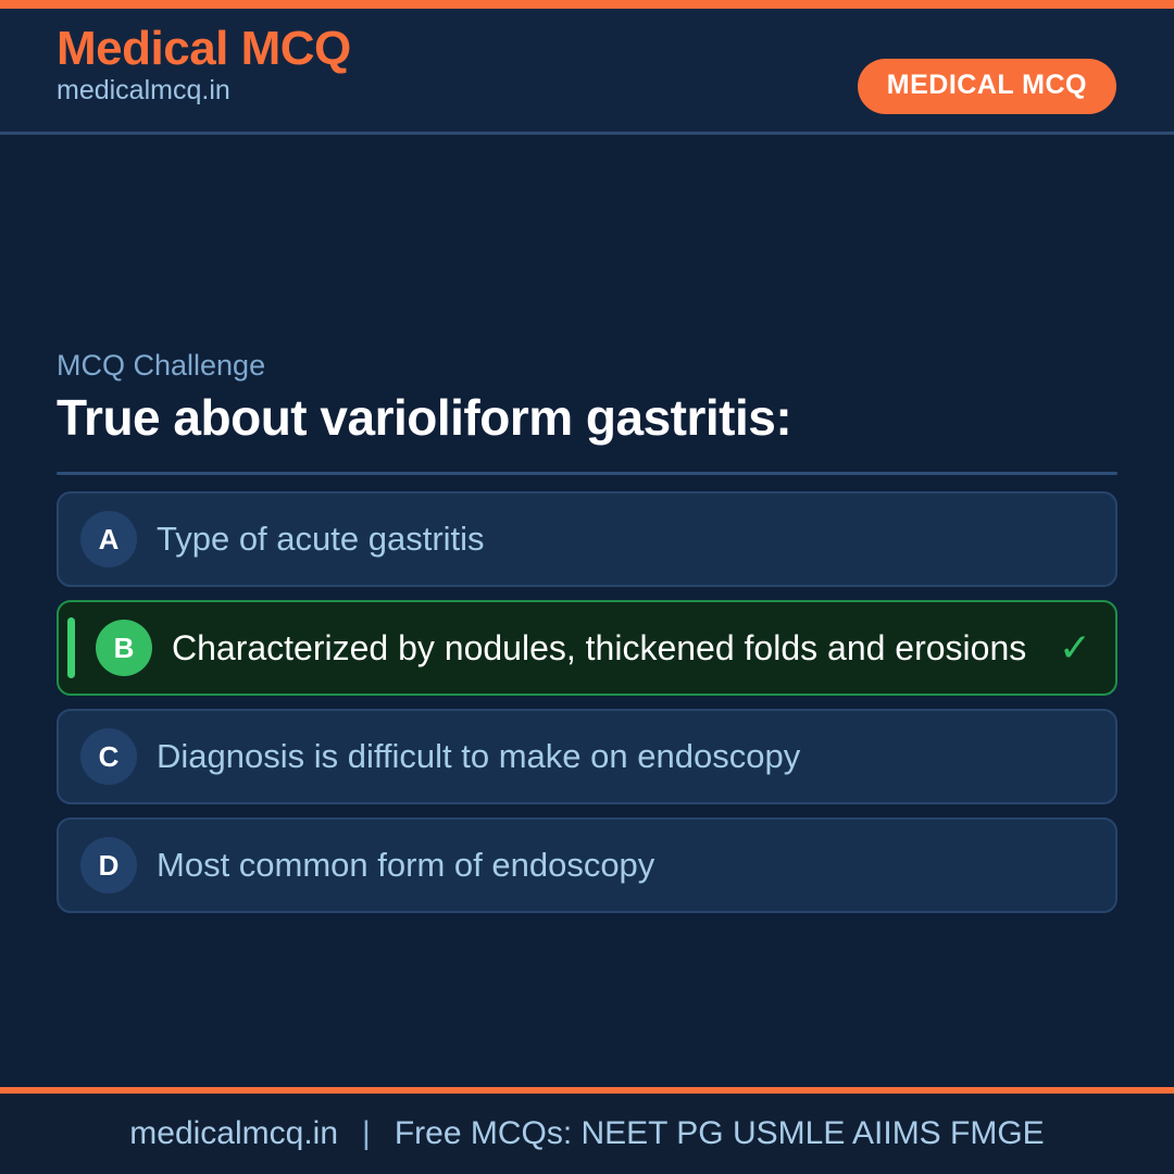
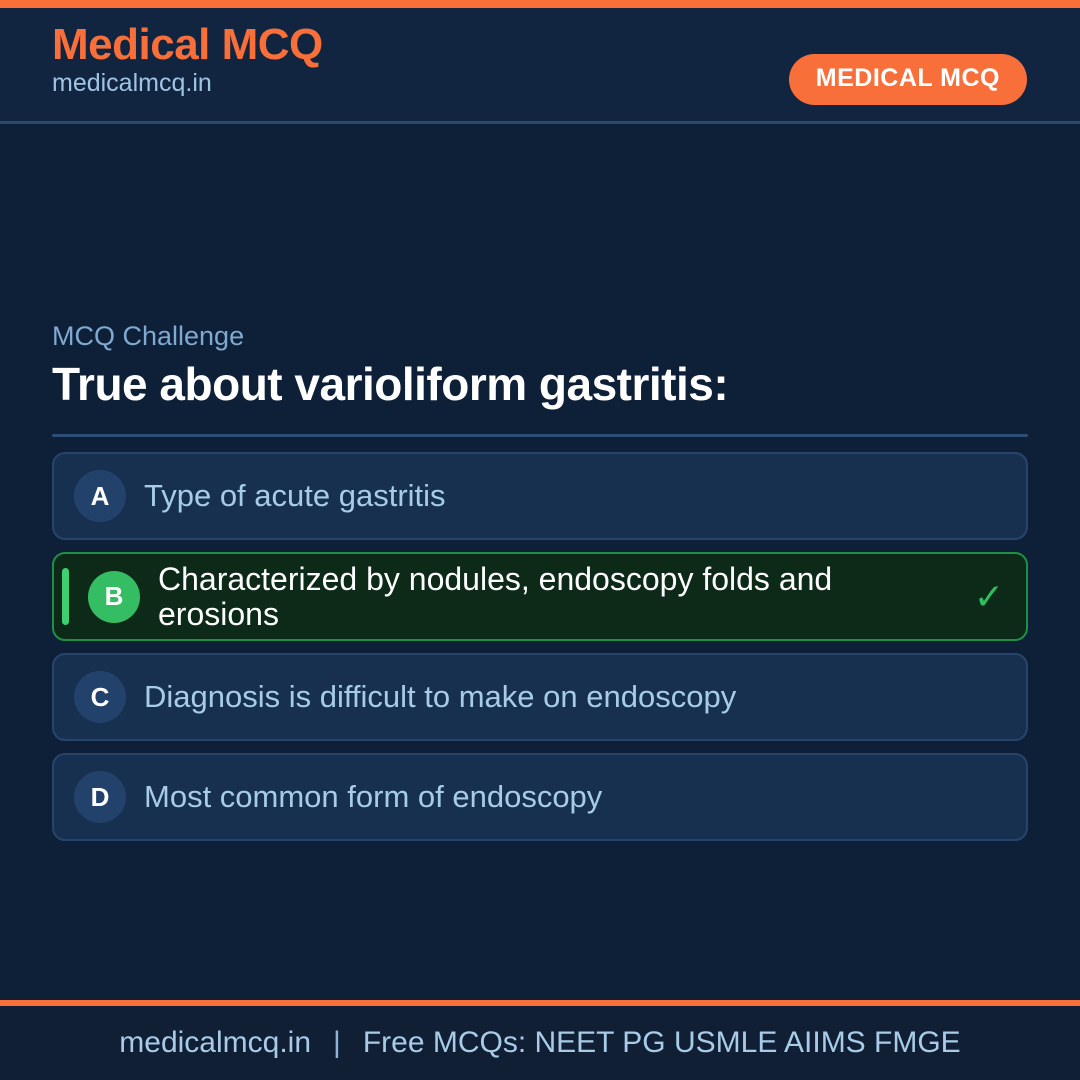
  Medical MCQ
  medicalmcq.in
  MEDICAL MCQ
  MCQ Challenge
  True about varioliform gastritis:
  A
  Type of acute gastritis
  B
- Characterized by nodules, thickened folds and erosions
+ Characterized by nodules, endoscopy folds and erosions
  ✓
  C
  Diagnosis is difficult to make on endoscopy
  D
  Most common form of endoscopy
  medicalmcq.in
  |
  Free MCQs: NEET PG USMLE AIIMS FMGE
